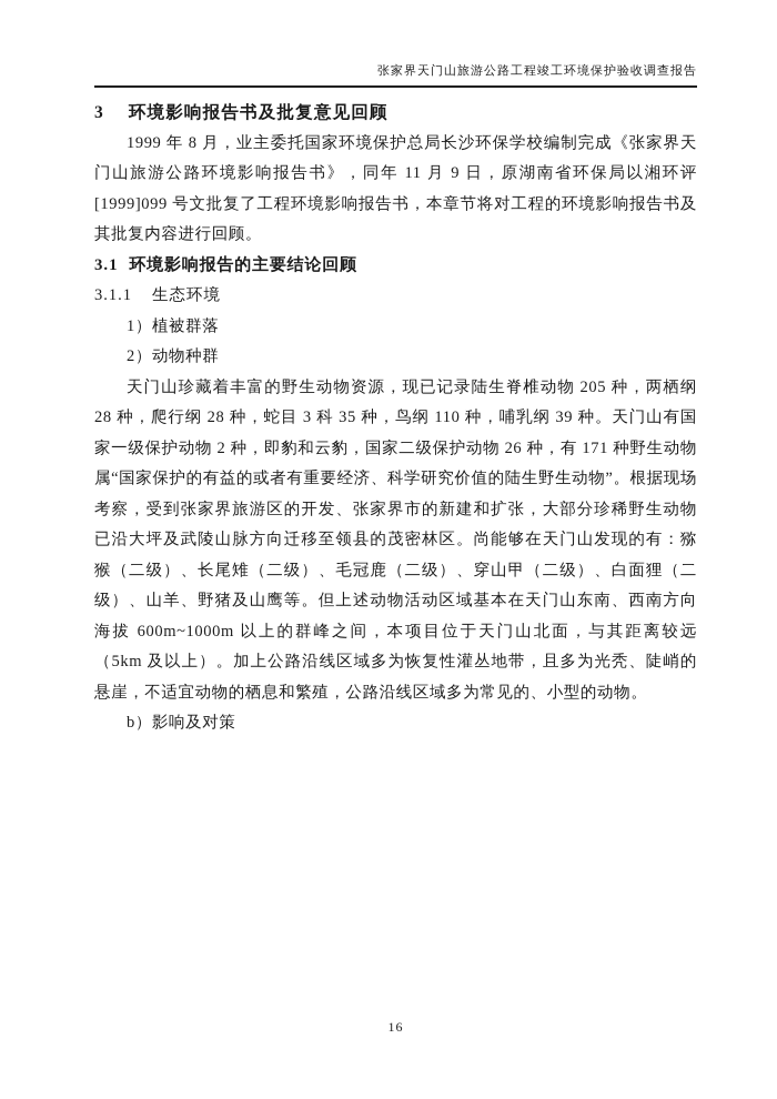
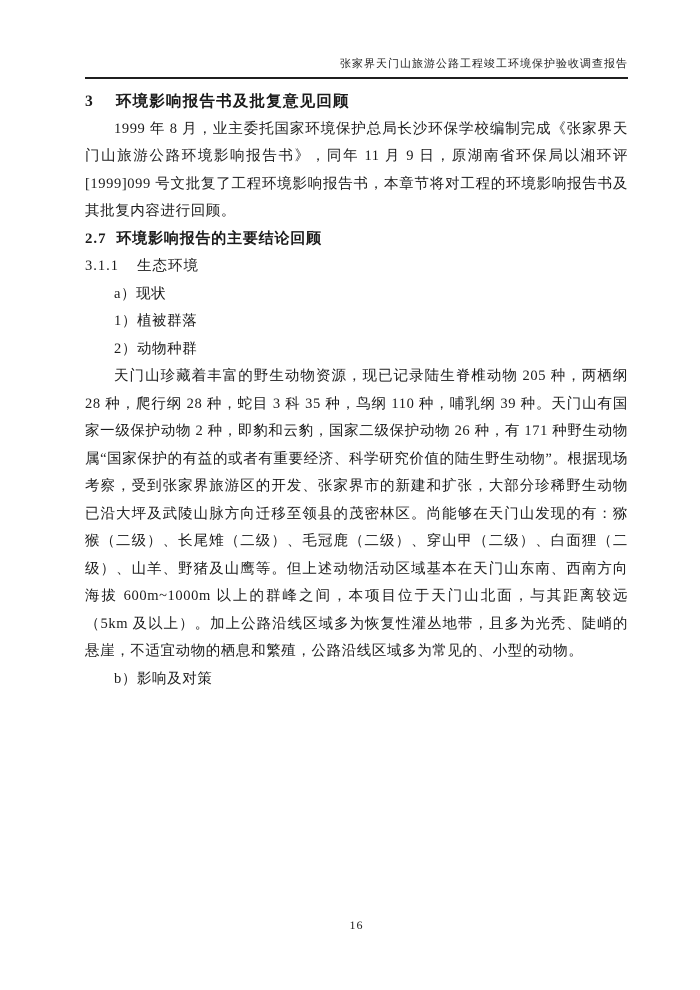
  张家界天门山旅游公路工程竣工环境保护验收调查报告
  3 环境影响报告书及批复意见回顾
  1999 年 8 月，业主委托国家环境保护总局长沙环保学校编制完成《张家界天门山旅游公路环境影响报告书》，同年 11 月 9 日，原湖南省环保局以湘环评[1999]099 号文批复了工程环境影响报告书，本章节将对工程的环境影响报告书及其批复内容进行回顾。
- 3.1 环境影响报告的主要结论回顾
+ 2.7 环境影响报告的主要结论回顾
  3.1.1 生态环境
+ a）现状
  1）植被群落
  2）动物种群
  天门山珍藏着丰富的野生动物资源，现已记录陆生脊椎动物 205 种，两栖纲 28 种，爬行纲 28 种，蛇目 3 科 35 种，鸟纲 110 种，哺乳纲 39 种。天门山有国家一级保护动物 2 种，即豹和云豹，国家二级保护动物 26 种，有 171 种野生动物属“国家保护的有益的或者有重要经济、科学研究价值的陆生野生动物”。根据现场考察，受到张家界旅游区的开发、张家界市的新建和扩张，大部分珍稀野生动物已沿大坪及武陵山脉方向迁移至领县的茂密林区。尚能够在天门山发现的有：猕猴（二级）、长尾雉（二级）、毛冠鹿（二级）、穿山甲（二级）、白面狸（二级）、山羊、野猪及山鹰等。但上述动物活动区域基本在天门山东南、西南方向海拔 600m~1000m 以上的群峰之间，本项目位于天门山北面，与其距离较远（5km 及以上）。加上公路沿线区域多为恢复性灌丛地带，且多为光秃、陡峭的悬崖，不适宜动物的栖息和繁殖，公路沿线区域多为常见的、小型的动物。
  b）影响及对策
  16
